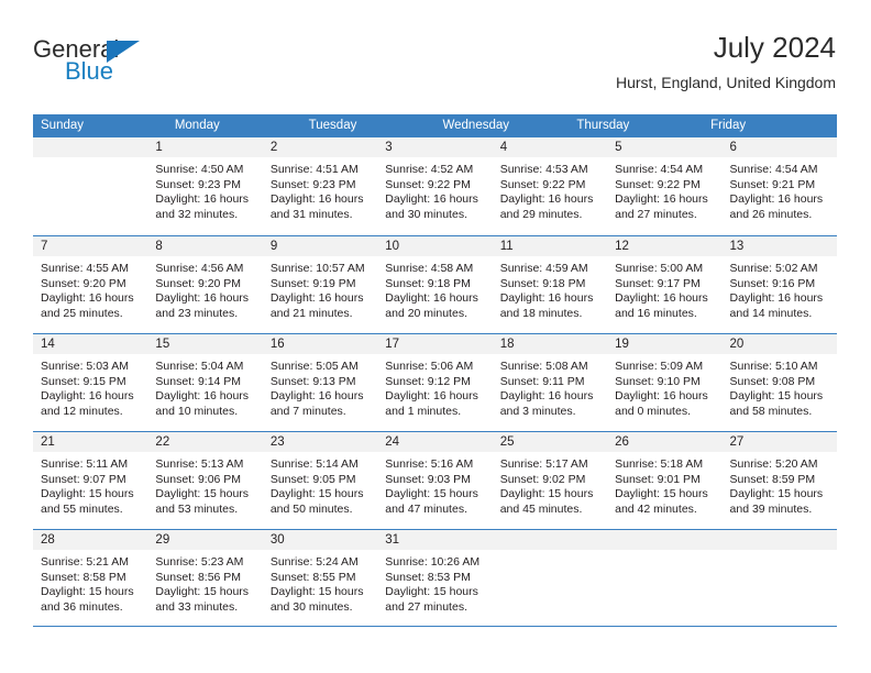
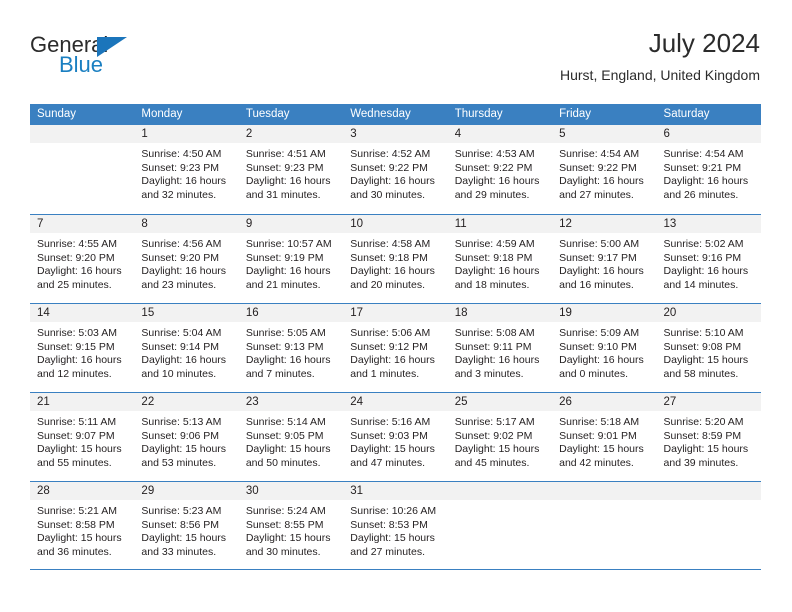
  General
  Blue
  July 2024
  Hurst, England, United Kingdom
  Sunday
  Monday
  Tuesday
  Wednesday
  Thursday
  Friday
+ Saturday
  1
  Sunrise: 4:50 AM
  Sunset: 9:23 PM
  Daylight: 16 hours
  and 32 minutes.
  2
  Sunrise: 4:51 AM
  Sunset: 9:23 PM
  Daylight: 16 hours
  and 31 minutes.
  3
  Sunrise: 4:52 AM
  Sunset: 9:22 PM
  Daylight: 16 hours
  and 30 minutes.
  4
  Sunrise: 4:53 AM
  Sunset: 9:22 PM
  Daylight: 16 hours
  and 29 minutes.
  5
  Sunrise: 4:54 AM
  Sunset: 9:22 PM
  Daylight: 16 hours
  and 27 minutes.
  6
  Sunrise: 4:54 AM
  Sunset: 9:21 PM
  Daylight: 16 hours
  and 26 minutes.
  7
  Sunrise: 4:55 AM
  Sunset: 9:20 PM
  Daylight: 16 hours
  and 25 minutes.
  8
  Sunrise: 4:56 AM
  Sunset: 9:20 PM
  Daylight: 16 hours
  and 23 minutes.
  9
  Sunrise: 10:57 AM
  Sunset: 9:19 PM
  Daylight: 16 hours
  and 21 minutes.
  10
  Sunrise: 4:58 AM
  Sunset: 9:18 PM
  Daylight: 16 hours
  and 20 minutes.
  11
  Sunrise: 4:59 AM
  Sunset: 9:18 PM
  Daylight: 16 hours
  and 18 minutes.
  12
  Sunrise: 5:00 AM
  Sunset: 9:17 PM
  Daylight: 16 hours
  and 16 minutes.
  13
  Sunrise: 5:02 AM
  Sunset: 9:16 PM
  Daylight: 16 hours
  and 14 minutes.
  14
  Sunrise: 5:03 AM
  Sunset: 9:15 PM
  Daylight: 16 hours
  and 12 minutes.
  15
  Sunrise: 5:04 AM
  Sunset: 9:14 PM
  Daylight: 16 hours
  and 10 minutes.
  16
  Sunrise: 5:05 AM
  Sunset: 9:13 PM
  Daylight: 16 hours
  and 7 minutes.
  17
  Sunrise: 5:06 AM
  Sunset: 9:12 PM
  Daylight: 16 hours
  and 1 minutes.
  18
  Sunrise: 5:08 AM
  Sunset: 9:11 PM
  Daylight: 16 hours
  and 3 minutes.
  19
  Sunrise: 5:09 AM
  Sunset: 9:10 PM
  Daylight: 16 hours
  and 0 minutes.
  20
  Sunrise: 5:10 AM
  Sunset: 9:08 PM
  Daylight: 15 hours
  and 58 minutes.
  21
  Sunrise: 5:11 AM
  Sunset: 9:07 PM
  Daylight: 15 hours
  and 55 minutes.
  22
  Sunrise: 5:13 AM
  Sunset: 9:06 PM
  Daylight: 15 hours
  and 53 minutes.
  23
  Sunrise: 5:14 AM
  Sunset: 9:05 PM
  Daylight: 15 hours
  and 50 minutes.
  24
  Sunrise: 5:16 AM
  Sunset: 9:03 PM
  Daylight: 15 hours
  and 47 minutes.
  25
  Sunrise: 5:17 AM
  Sunset: 9:02 PM
  Daylight: 15 hours
  and 45 minutes.
  26
  Sunrise: 5:18 AM
  Sunset: 9:01 PM
  Daylight: 15 hours
  and 42 minutes.
  27
  Sunrise: 5:20 AM
  Sunset: 8:59 PM
  Daylight: 15 hours
  and 39 minutes.
  28
  Sunrise: 5:21 AM
  Sunset: 8:58 PM
  Daylight: 15 hours
  and 36 minutes.
  29
  Sunrise: 5:23 AM
  Sunset: 8:56 PM
  Daylight: 15 hours
  and 33 minutes.
  30
  Sunrise: 5:24 AM
  Sunset: 8:55 PM
  Daylight: 15 hours
  and 30 minutes.
  31
  Sunrise: 10:26 AM
  Sunset: 8:53 PM
  Daylight: 15 hours
  and 27 minutes.
